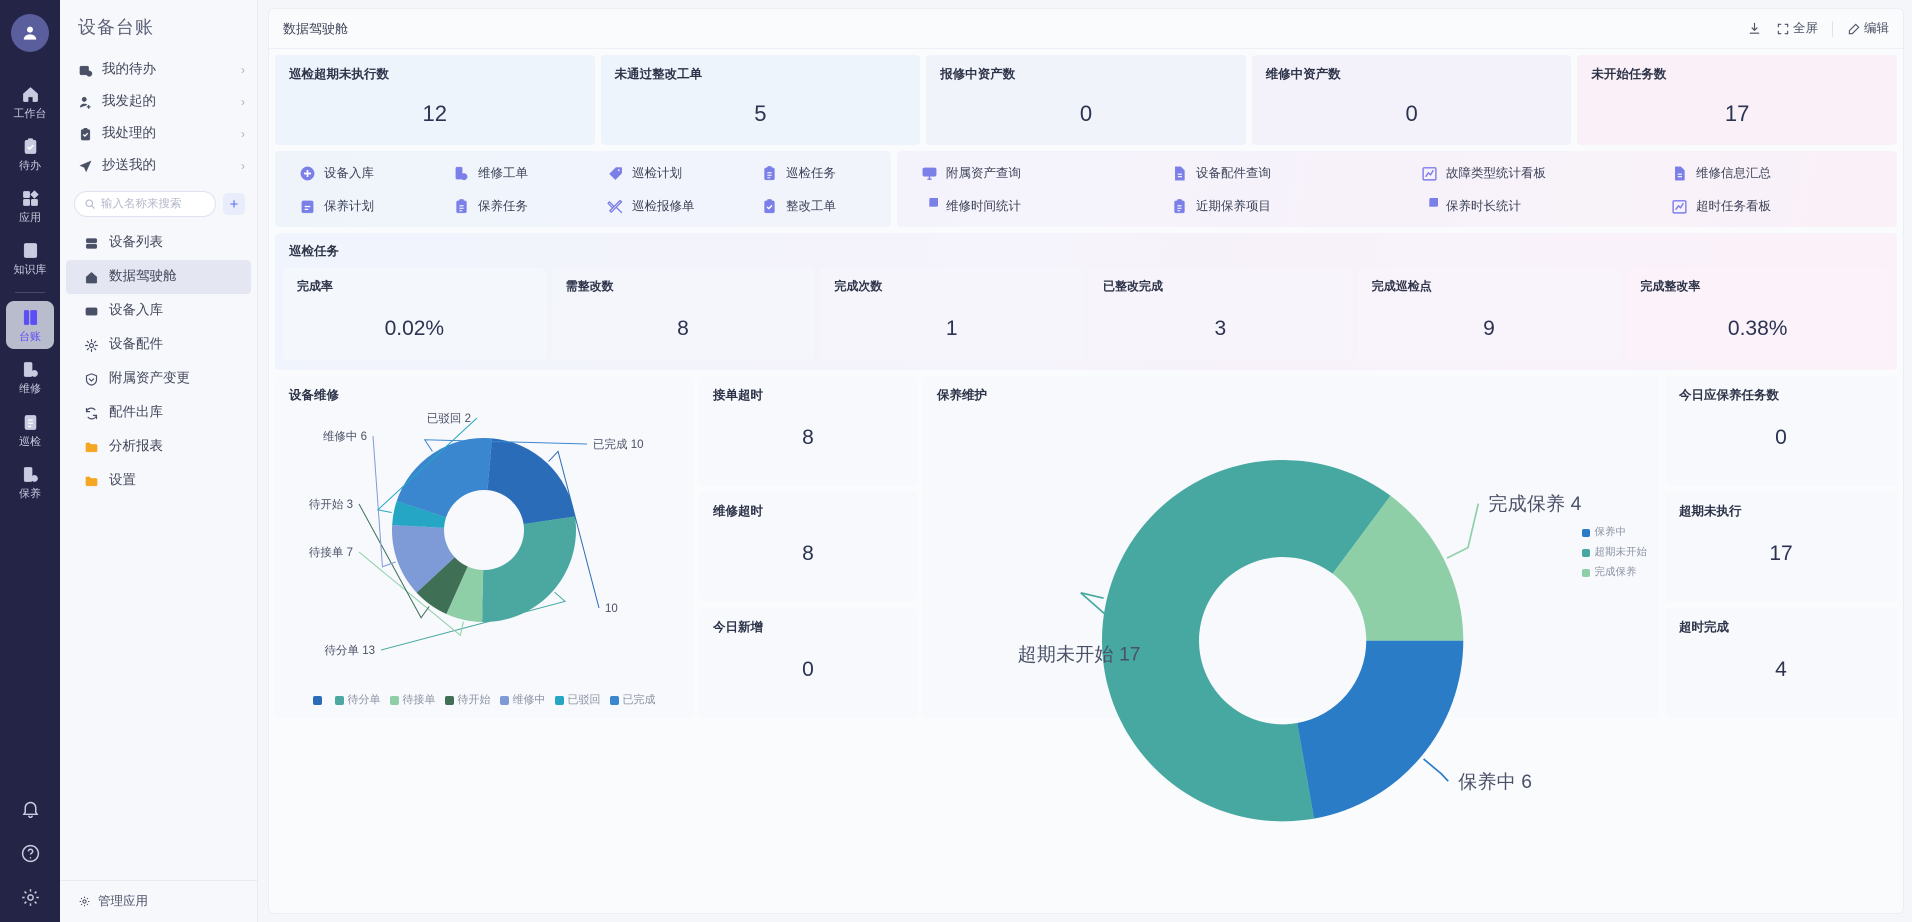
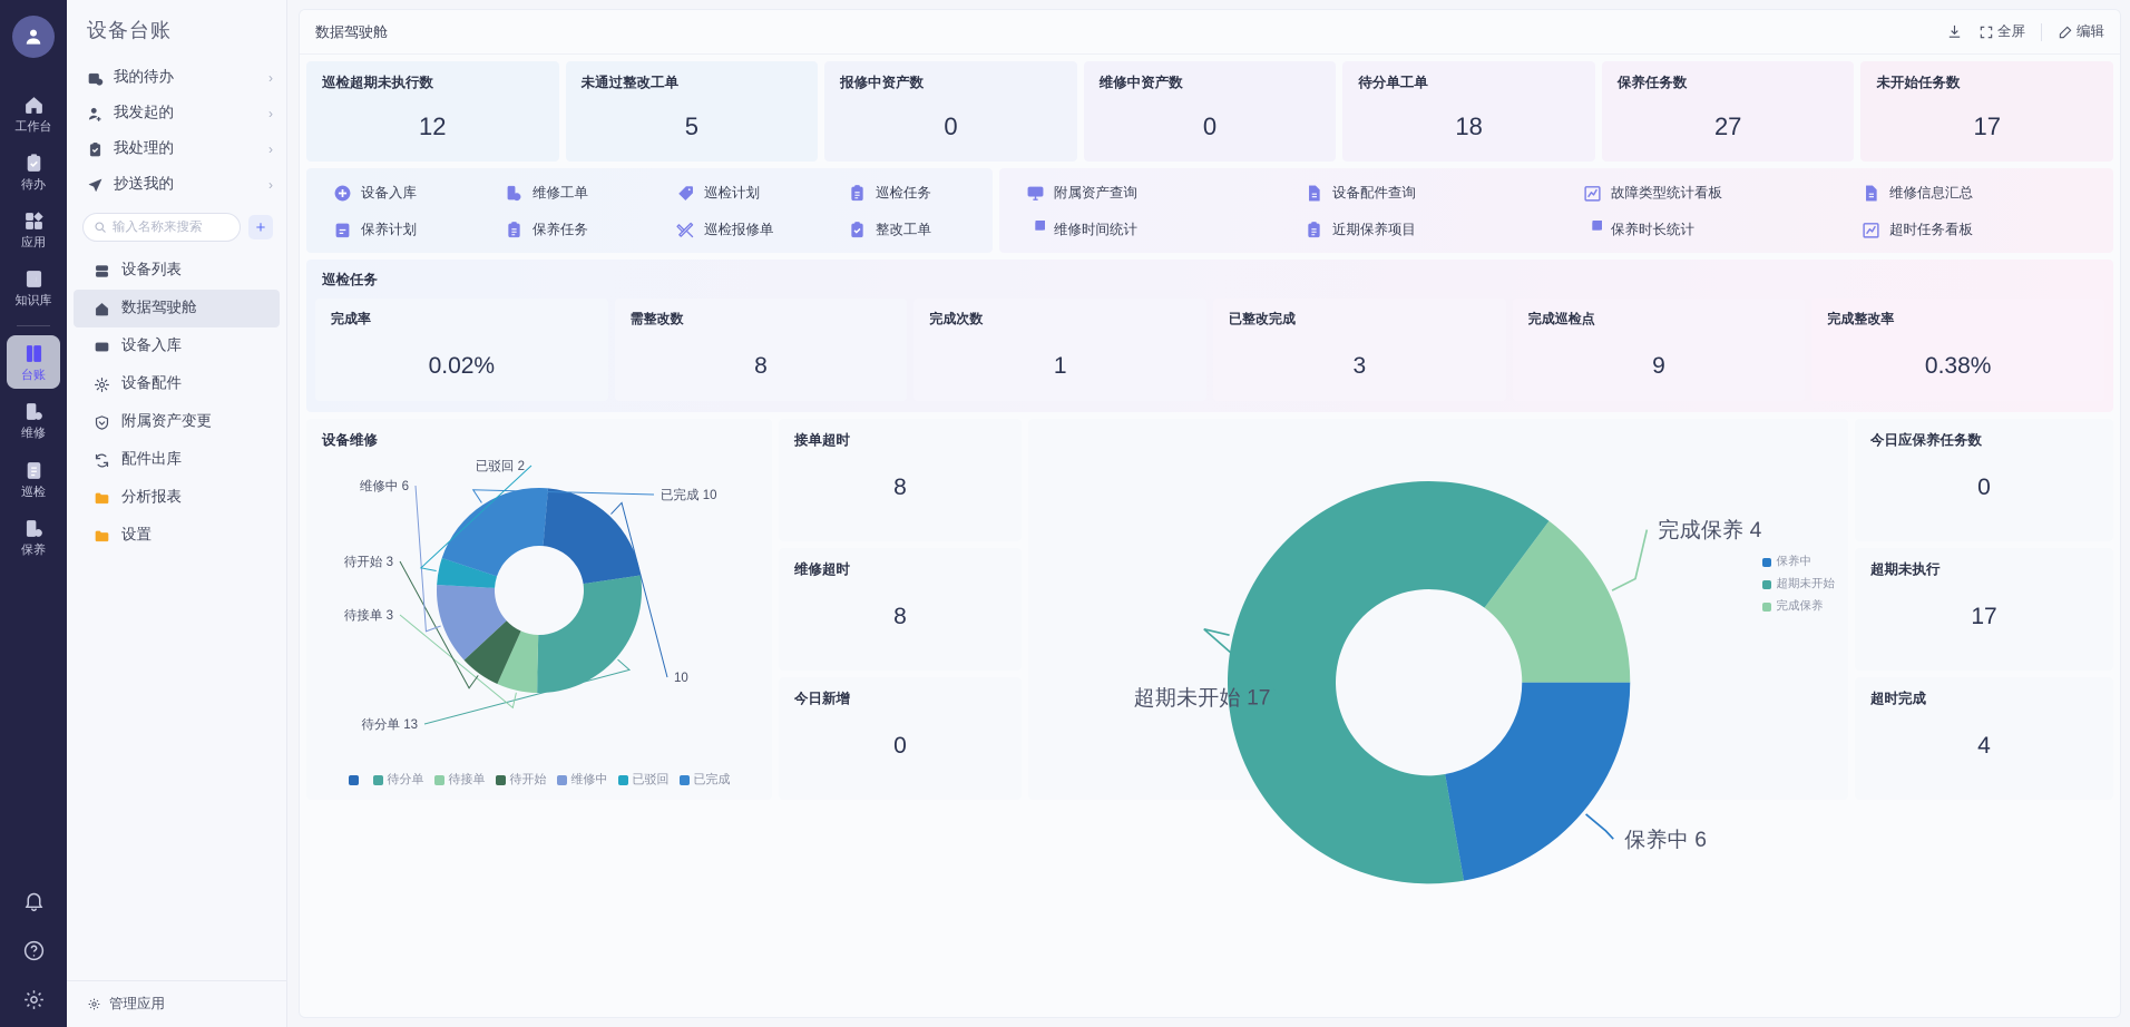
  工作台
  待办
  应用
  知识库
  台账
  维修
  巡检
  保养
  设备台账
  我的待办
  ›
  我发起的
  ›
  我处理的
  ›
  抄送我的
  ›
  输入名称来搜索
  +
  设备列表
  数据驾驶舱
  设备入库
  设备配件
  附属资产变更
  配件出库
  分析报表
  设置
  管理应用
  数据驾驶舱
  全屏
  编辑
  巡检超期未执行数
  12
  未通过整改工单
  5
  报修中资产数
  0
  维修中资产数
  0
+ 待分单工单
+ 18
+ 保养任务数
+ 27
  未开始任务数
  17
  设备入库
  维修工单
  巡检计划
  巡检任务
  保养计划
  保养任务
  巡检报修单
  整改工单
  附属资产查询
  设备配件查询
  故障类型统计看板
  维修信息汇总
  维修时间统计
  近期保养项目
  保养时长统计
  超时任务看板
  巡检任务
  完成率
  0.02%
  需整改数
  8
  完成次数
  1
  已整改完成
  3
  完成巡检点
  9
  完成整改率
  0.38%
  设备维修
  已完成 10
  10
  待分单 13
- 待接单 7
+ 待接单 3
  待开始 3
  维修中 6
  已驳回 2
  待分单
  待接单
  待开始
  维修中
  已驳回
  已完成
  接单超时
  8
  维修超时
  8
  今日新增
  0
- 保养维护
  完成保养 4
  超期未开始 17
  保养中 6
  保养中
  超期未开始
  完成保养
  今日应保养任务数
  0
  超期未执行
  17
  超时完成
  4
